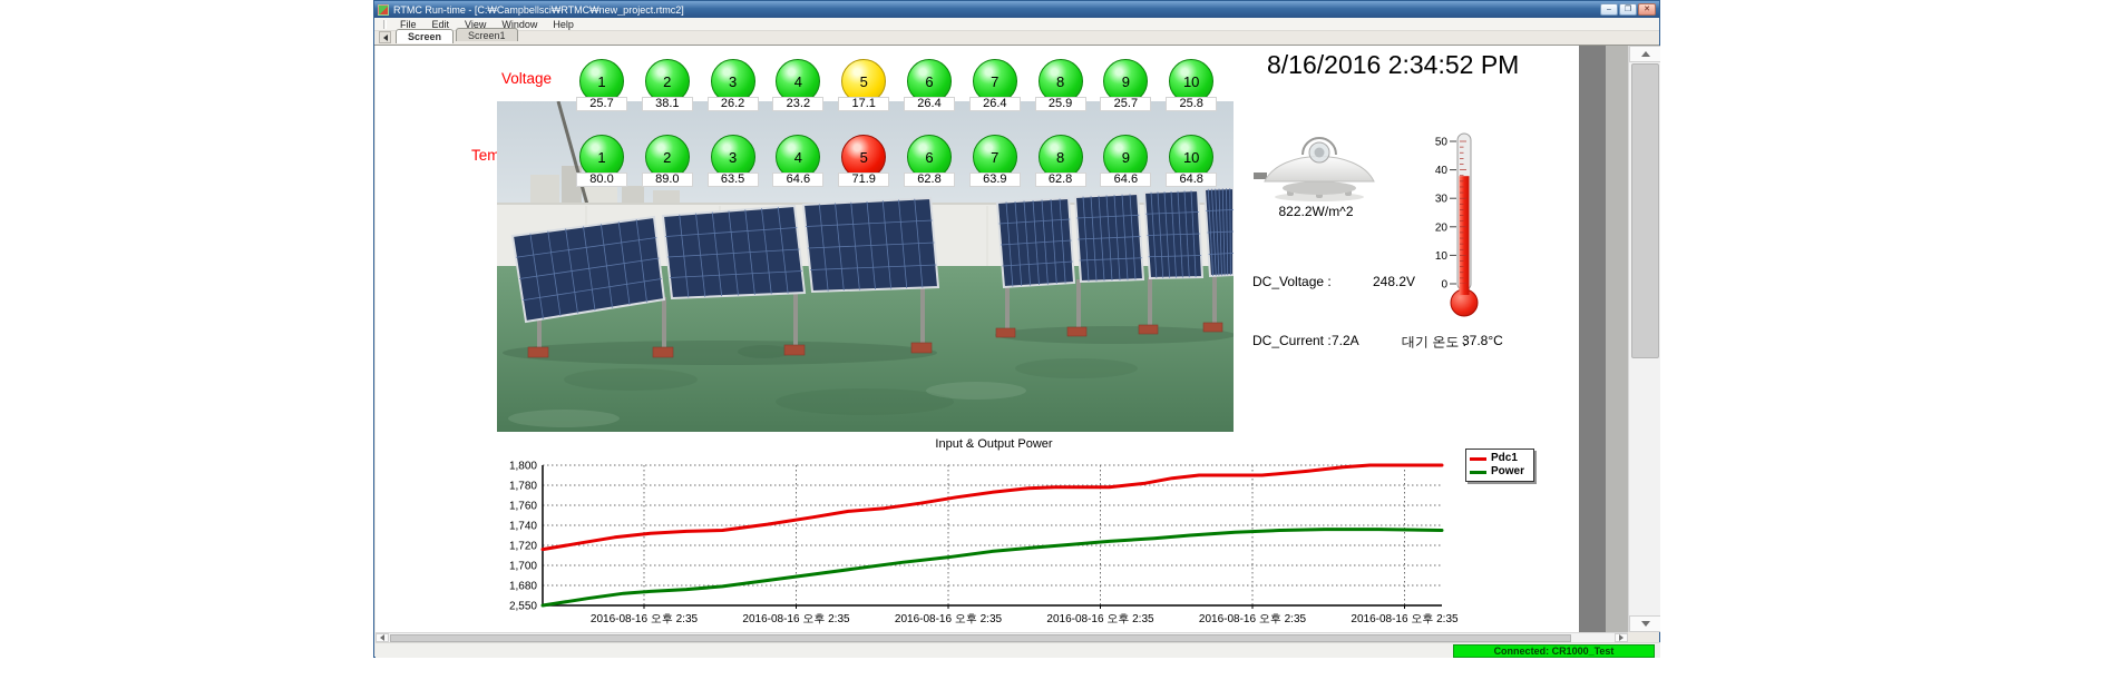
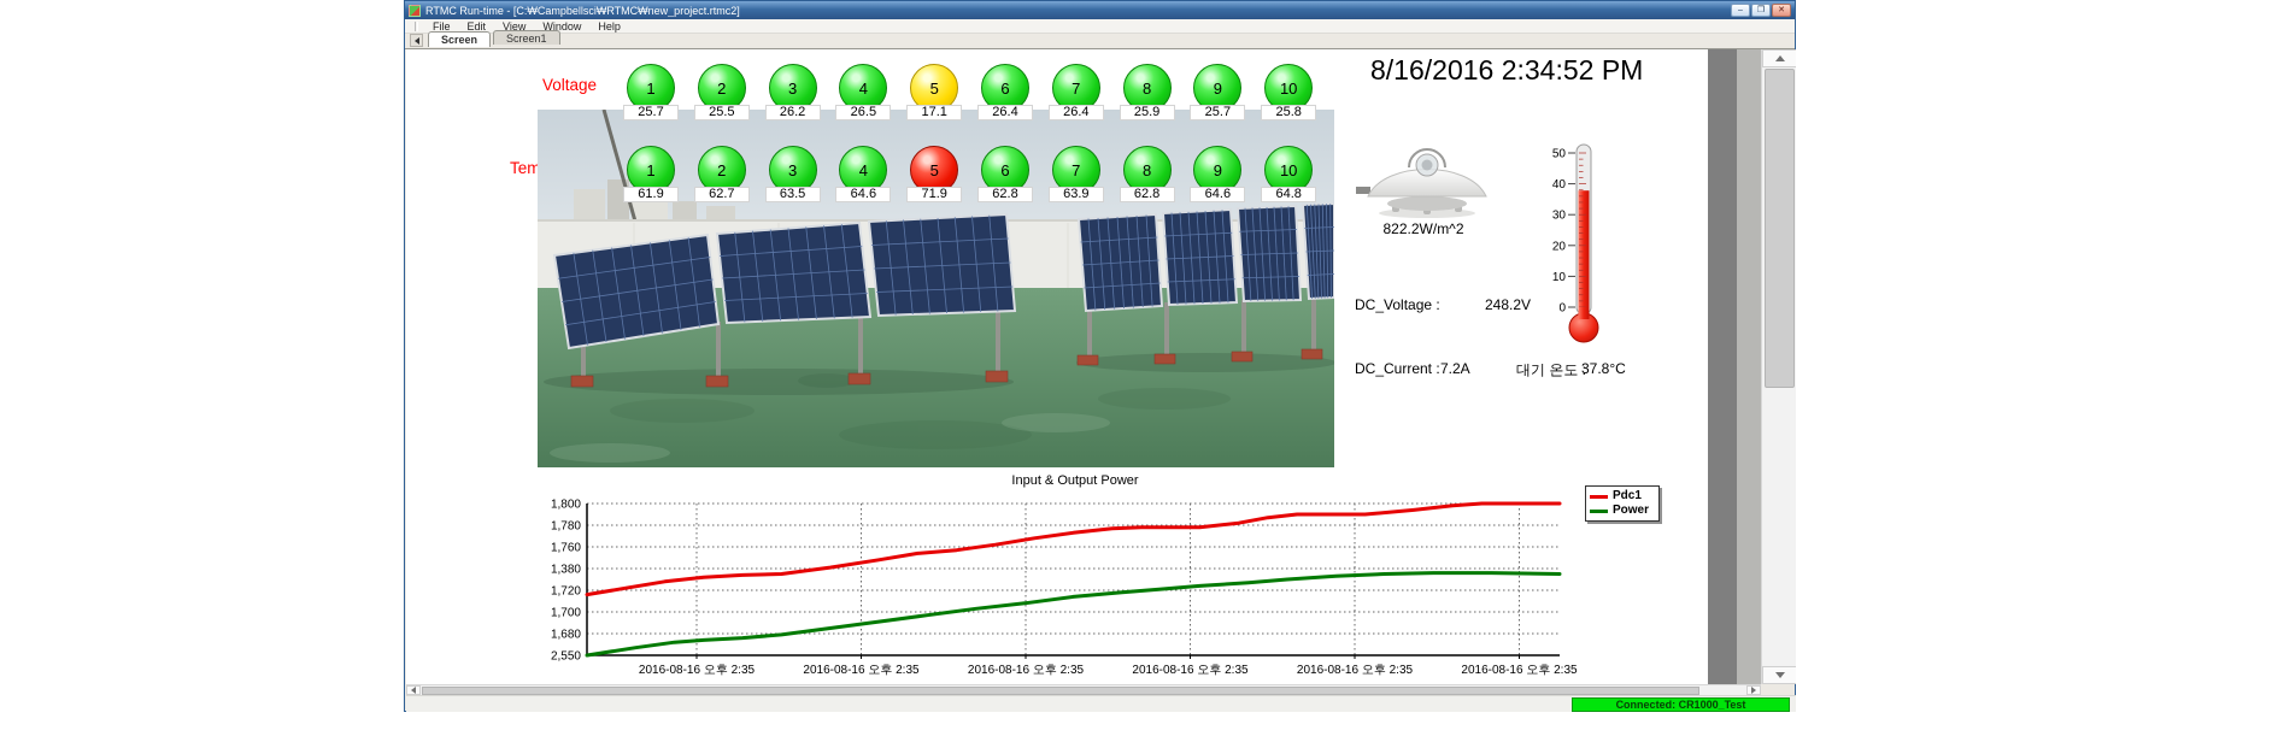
  RTMC Run-time - [C:₩Campbellsci₩RTMC₩new_project.rtmc2]
  File Edit View Window Help
  Screen Screen1
  Voltage
  1
  25.7
  2
- 38.1
+ 25.5
  3
  26.2
  4
- 23.2
+ 26.5
  5
  17.1
  6
  26.4
  7
  26.4
  8
  25.9
  9
  25.7
  10
  25.8
  1
- 80.0
+ 61.9
  2
- 89.0
+ 62.7
  3
  63.5
  4
  64.6
  5
  71.9
  6
  62.8
  7
  63.9
  8
  62.8
  9
  64.6
  10
  64.8
  8/16/2016 2:34:52 PM
  822.2W/m^2
  50
  40
  30
  20
  10
  0
  DC_Voltage :
  248.2V
  DC_Current :
  7.2A
  대기 온도 :
  37.8°C
  Input & Output Power
  1,800
  1,780
  1,760
- 1,740
+ 1,380
  1,720
  1,700
  1,680
  2,550
  2016-08-16 오후 2:35
  2016-08-16 오후 2:35
  2016-08-16 오후 2:35
  2016-08-16 오후 2:35
  2016-08-16 오후 2:35
  2016-08-16 오후 2:35
  Pdc1
  Power
  Connected: CR1000_Test
